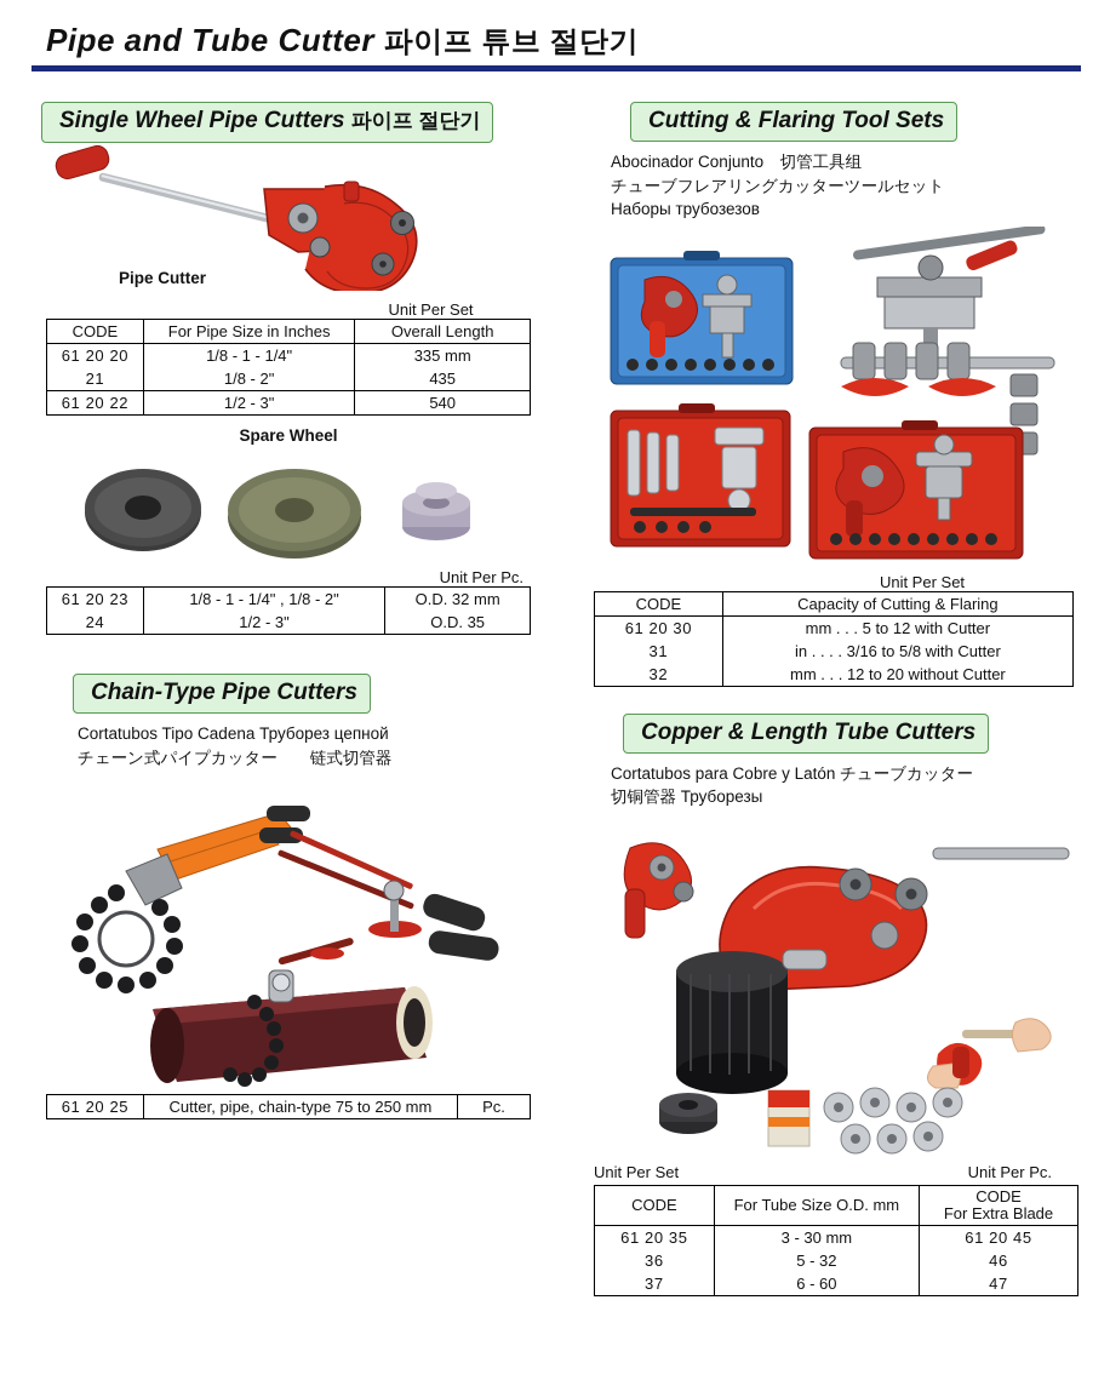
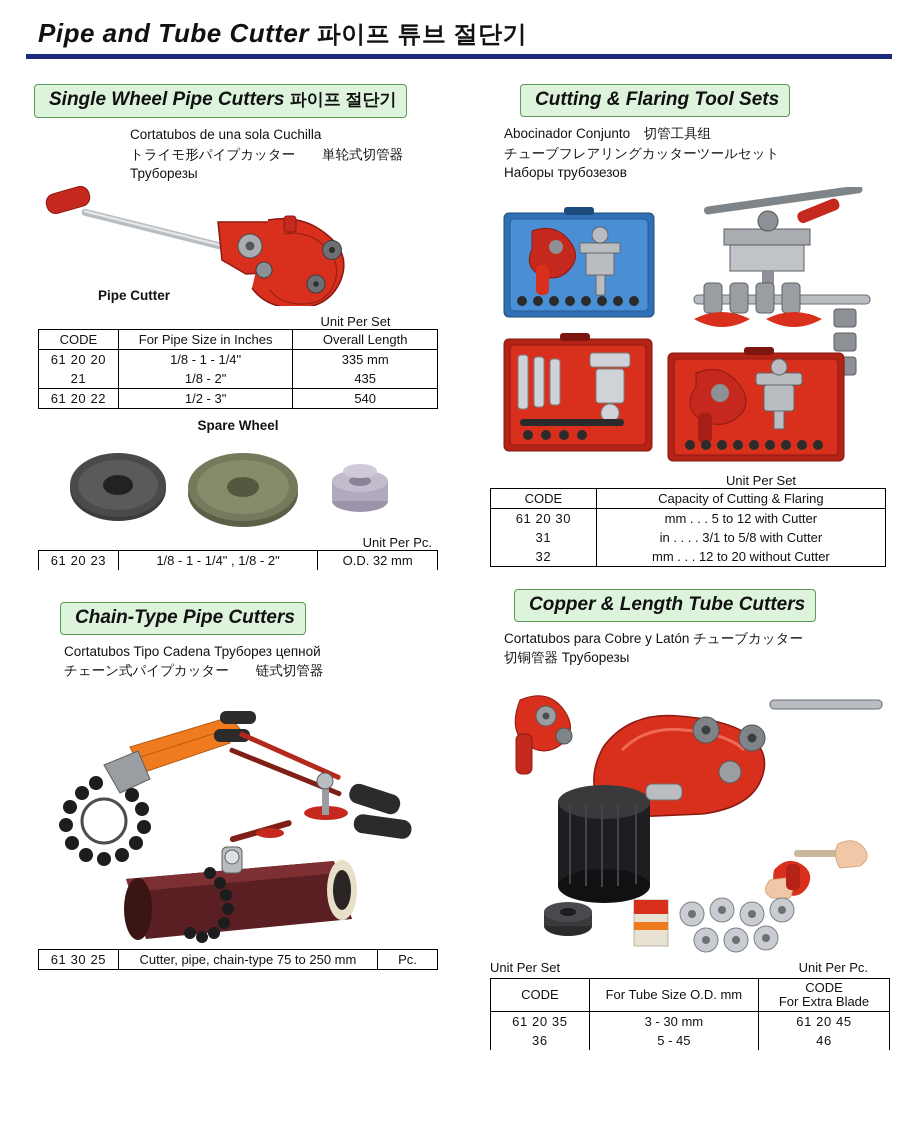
  Pipe and Tube Cutter 파이프 튜브 절단기
  Single Wheel Pipe Cutters 파이프 절단기
+ Cortatubos de una sola Cuchilla
+ トライモ形パイプカッター 単轮式切管器
+ Труборезы
  Pipe Cutter
  Unit Per Set
  CODE	For Pipe Size in Inches	Overall Length
  61 20 20	1/8 - 1 - 1/4"	335 mm
  21	1/8 - 2"	435
  61 20 22	1/2 - 3"	540
  Spare Wheel
  Unit Per Pc.
  61 20 23	1/8 - 1 - 1/4" , 1/8 - 2"	O.D. 32 mm
- 24	1/2 - 3"	O.D. 35
  Chain-Type Pipe Cutters
  Cortatubos Tipo Cadena Труборез цепной
  チェーン式パイプカッター 链式切管器
- 61 20 25	Cutter, pipe, chain-type 75 to 250 mm	Pc.
+ 61 30 25	Cutter, pipe, chain-type 75 to 250 mm	Pc.
  Cutting & Flaring Tool Sets
  Abocinador Conjunto 切管工具组
  チューブフレアリングカッターツールセット
  Наборы трубозезов
  Unit Per Set
  CODE	Capacity of Cutting & Flaring
  61 20 30	mm . . . 5 to 12 with Cutter
- 31	in . . . . 3/16 to 5/8 with Cutter
+ 31	in . . . . 3/1 to 5/8 with Cutter
  32	mm . . . 12 to 20 without Cutter
  Copper & Length Tube Cutters
  Cortatubos para Cobre y Latón チューブカッター
  切铜管器 Труборезы
  Unit Per Set
  Unit Per Pc.
  CODE	For Tube Size O.D. mm	CODE For Extra Blade
  61 20 35	3 - 30 mm	61 20 45
- 36	5 - 32	46
+ 36	5 - 45	46
- 37	6 - 60	47
